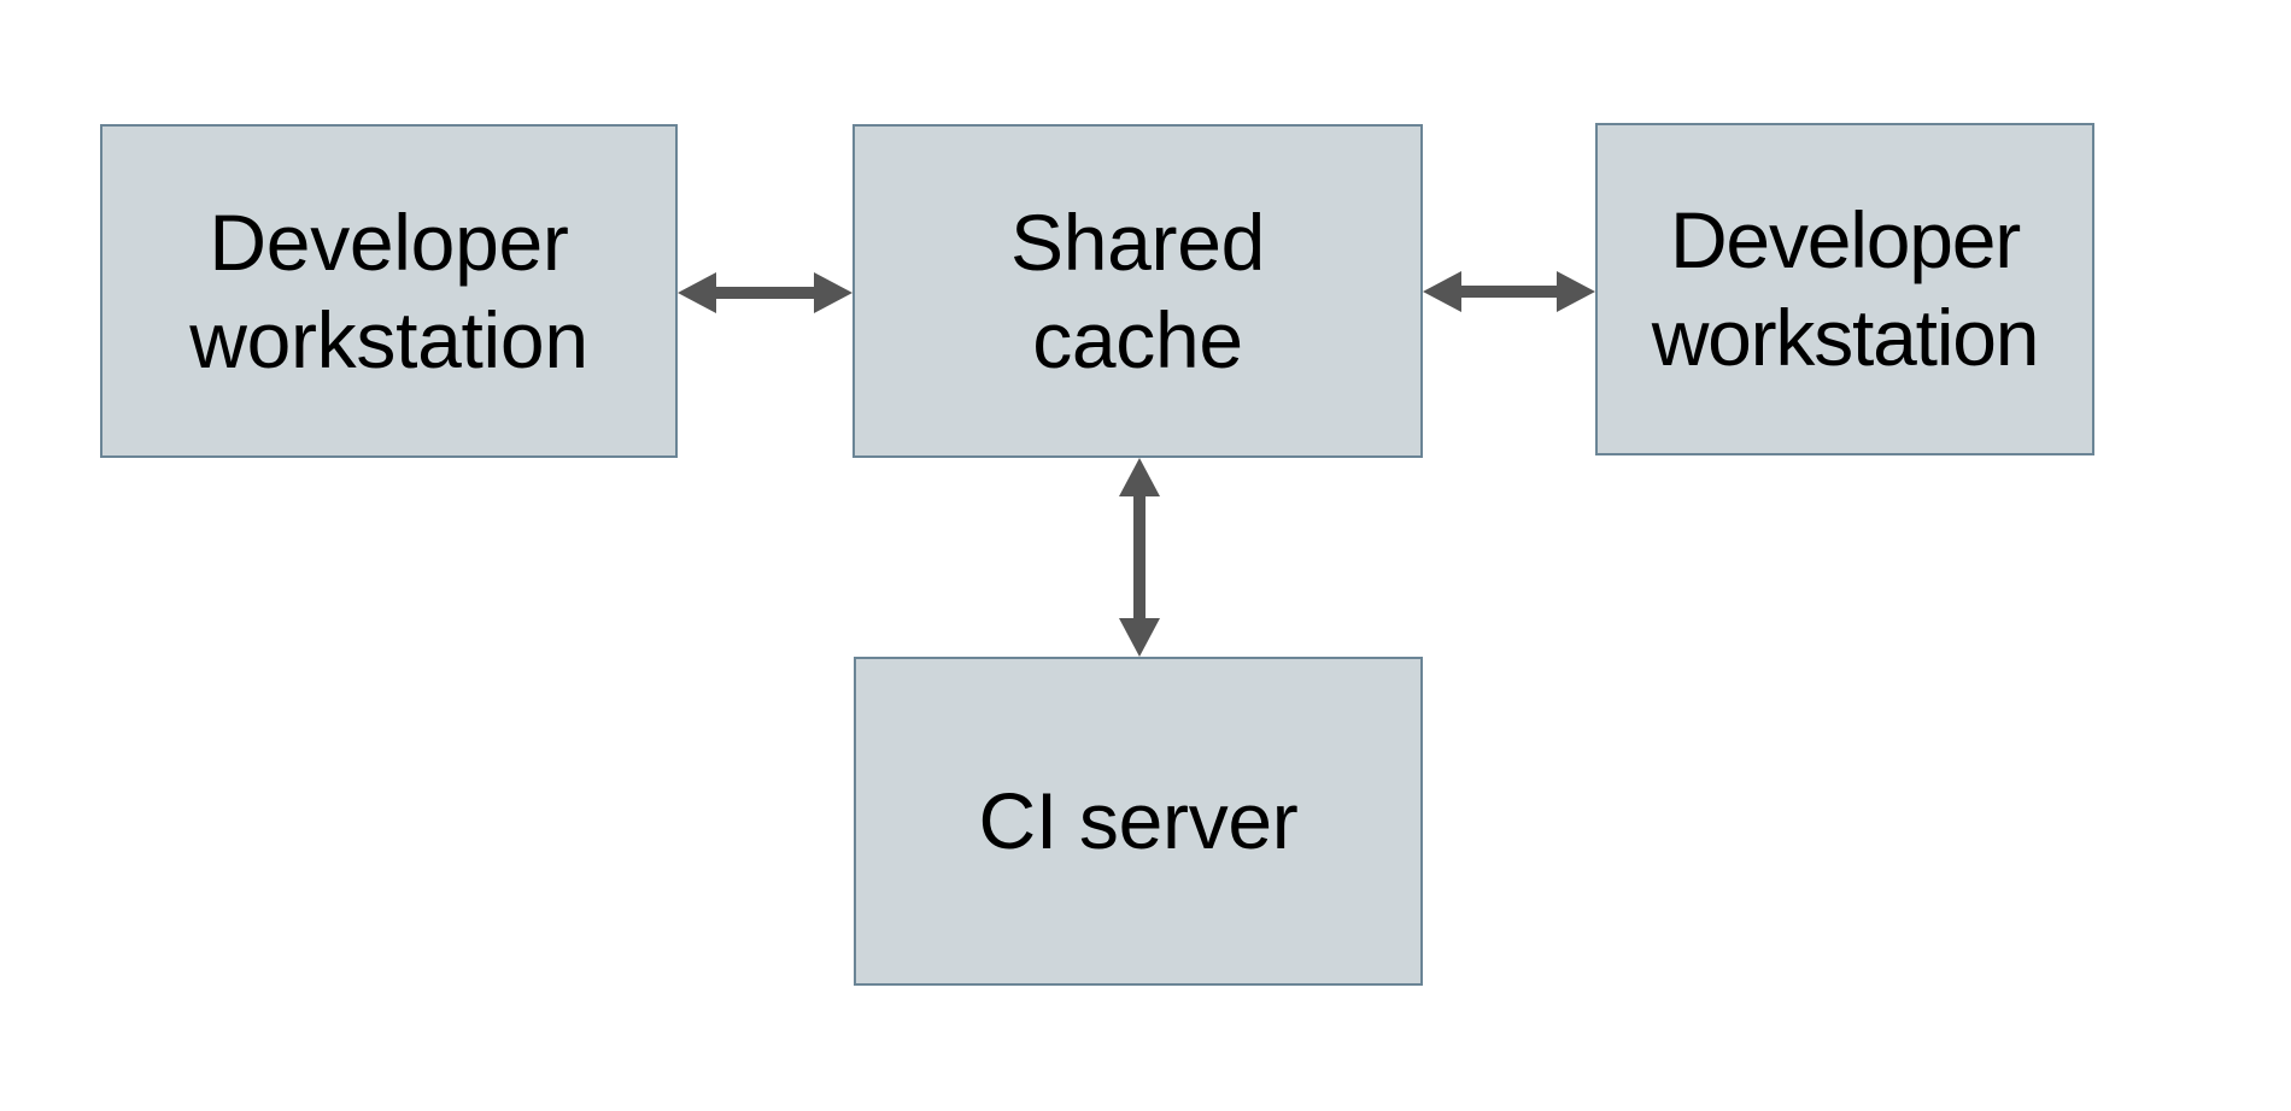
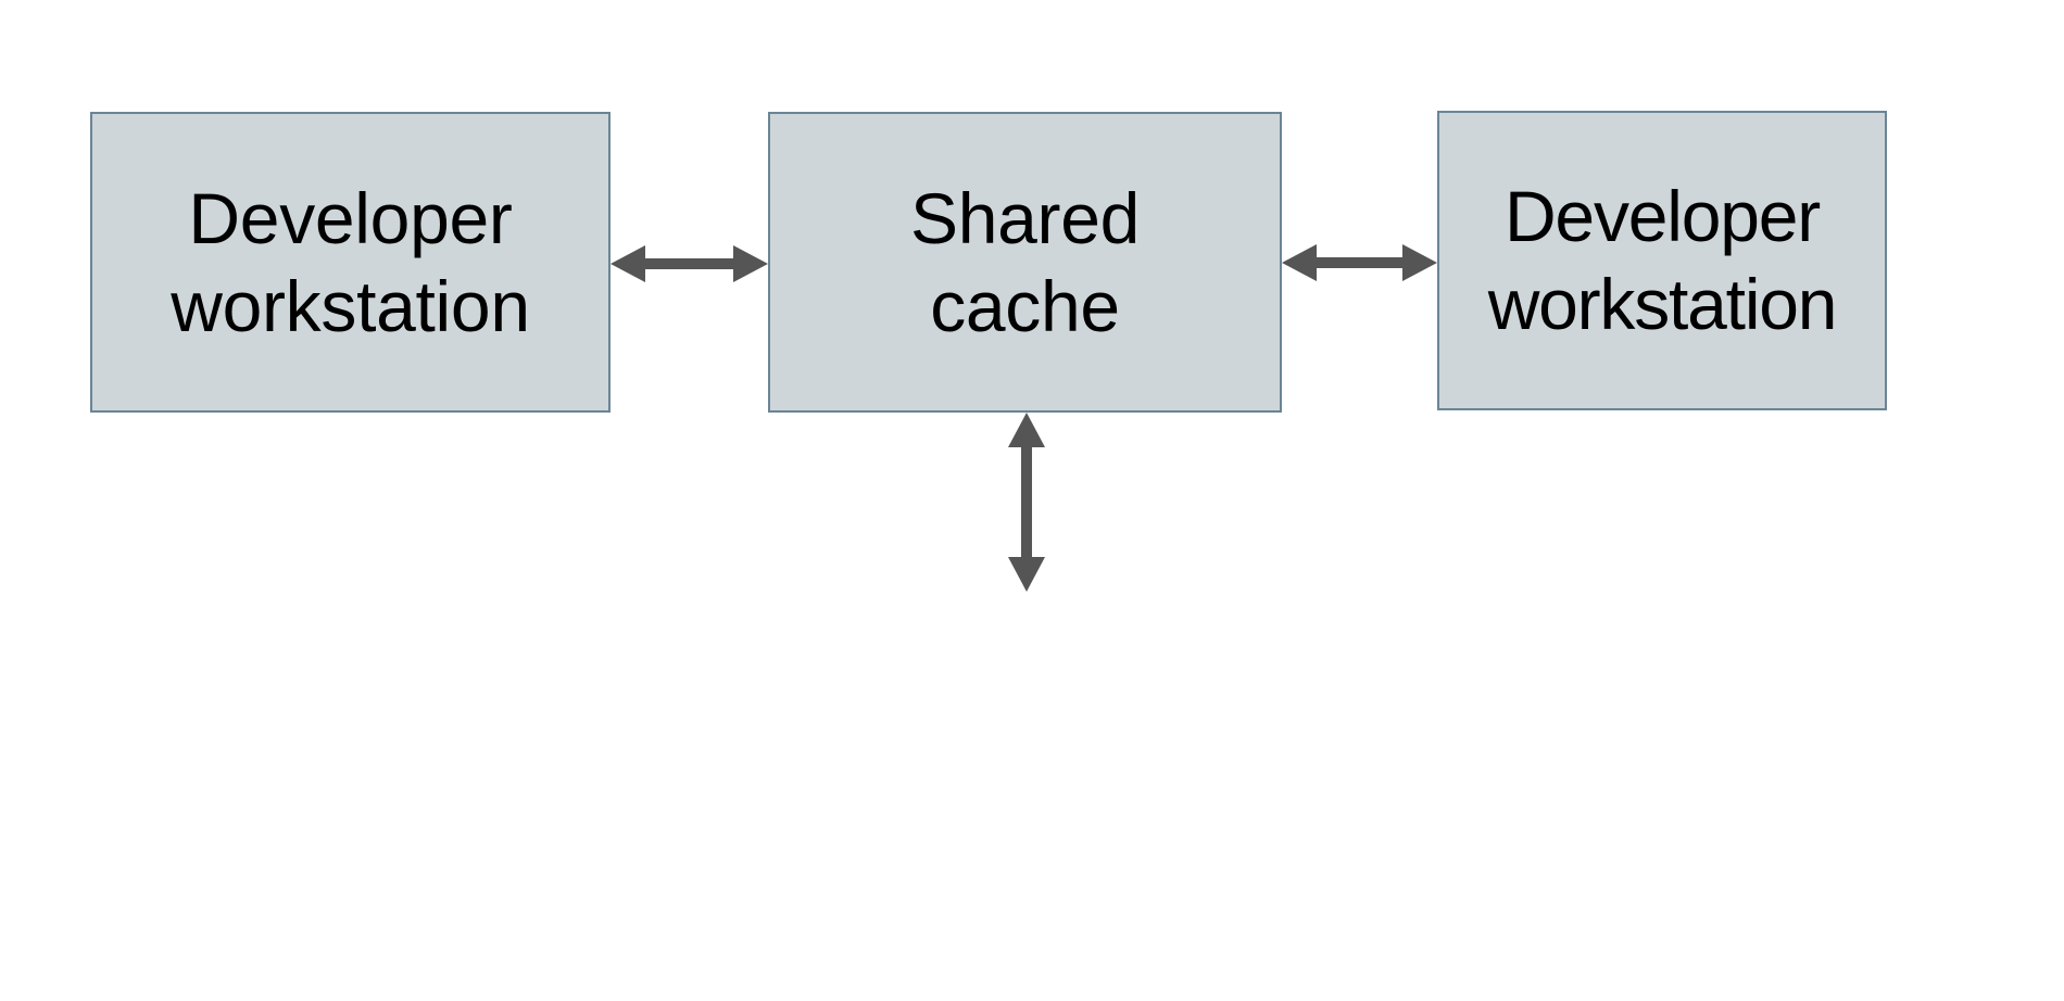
  Developer
  workstation
  Shared
  cache
  Developer
  workstation
- CI server
